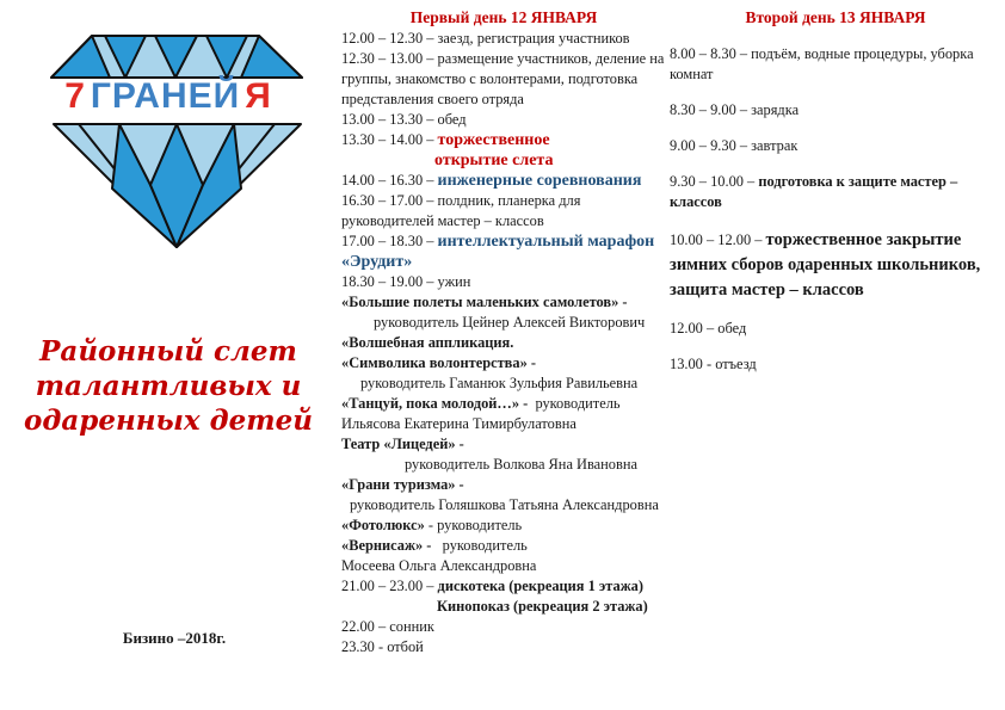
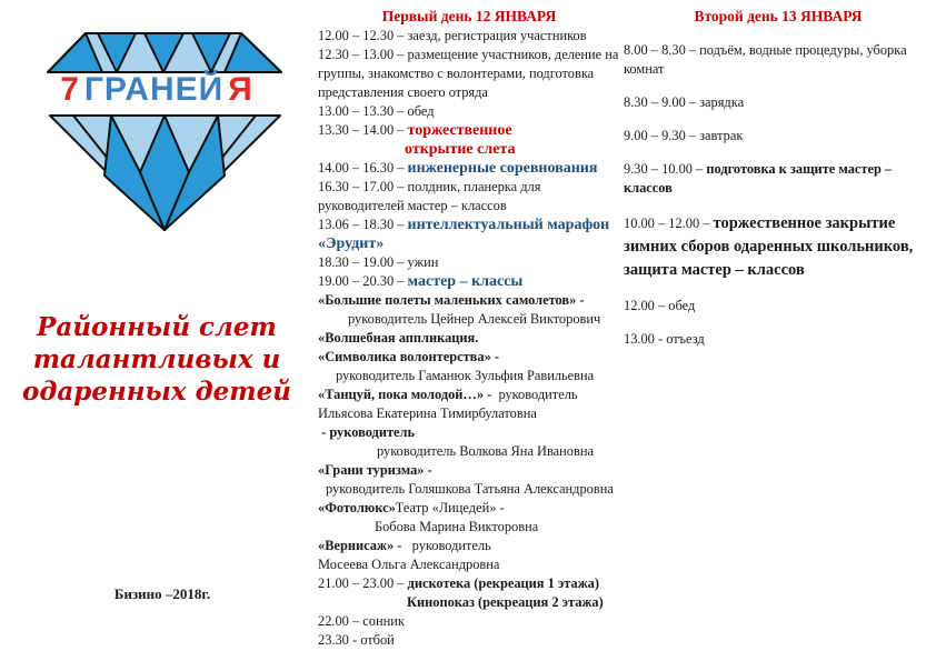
  7 ГРАНЕЙ Я
  Районный слет
  талантливых и
  одаренных детей
  Бизино –2018г.
  Первый день 12 ЯНВАРЯ
  12.00 – 12.30 – заезд, регистрация участников
  12.30 – 13.00 – размещение участников, деление на
  группы, знакомство с волонтерами, подготовка
  представления своего отряда
  13.00 – 13.30 – обед
  13.30 – 14.00 – торжественное
  открытие слета
  14.00 – 16.30 – инженерные соревнования
  16.30 – 17.00 – полдник, планерка для
  руководителей мастер – классов
- 17.00 – 18.30 – интеллектуальный марафон
+ 13.06 – 18.30 – интеллектуальный марафон
  «Эрудит»
  18.30 – 19.00 – ужин
+ 19.00 – 20.30 – мастер – классы
  «Большие полеты маленьких самолетов» -
  руководитель Цейнер Алексей Викторович
  «Волшебная аппликация.
  «Символика волонтерства» -
  руководитель Гаманюк Зульфия Равильевна
  «Танцуй, пока молодой…» - руководитель
  Ильясова Екатерина Тимирбулатовна
- Театр «Лицедей» -
+ - руководитель
  руководитель Волкова Яна Ивановна
  «Грани туризма» -
  руководитель Голяшкова Татьяна Александровна
- «Фотолюкс» - руководитель
+ «Фотолюкс»Театр «Лицедей» -
+ Бобова Марина Викторовна
  «Вернисаж» - руководитель
  Мосеева Ольга Александровна
  21.00 – 23.00 – дискотека (рекреация 1 этажа)
  Кинопоказ (рекреация 2 этажа)
  22.00 – сонник
  23.30 - отбой
  Второй день 13 ЯНВАРЯ
  8.00 – 8.30 – подъём, водные процедуры, уборка
  комнат
  8.30 – 9.00 – зарядка
  9.00 – 9.30 – завтрак
  9.30 – 10.00 – подготовка к защите мастер –
  классов
  10.00 – 12.00 – торжественное закрытие
  зимних сборов одаренных школьников,
  защита мастер – классов
  12.00 – обед
  13.00 - отъезд
